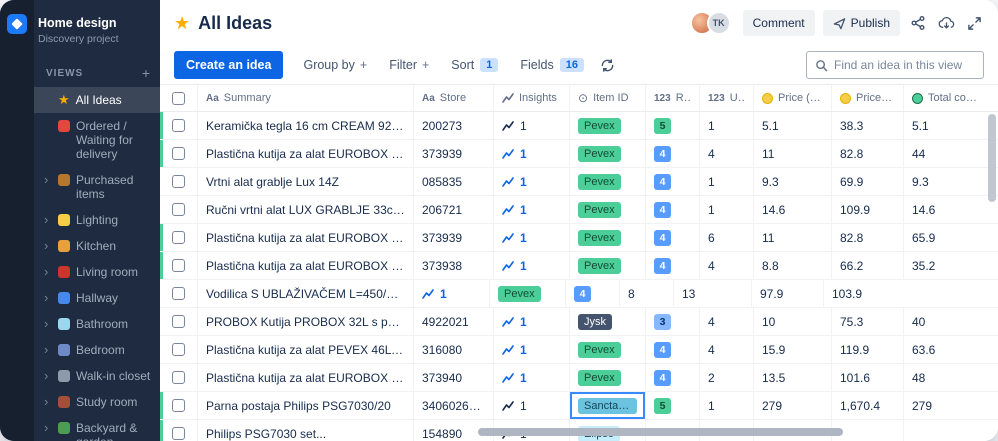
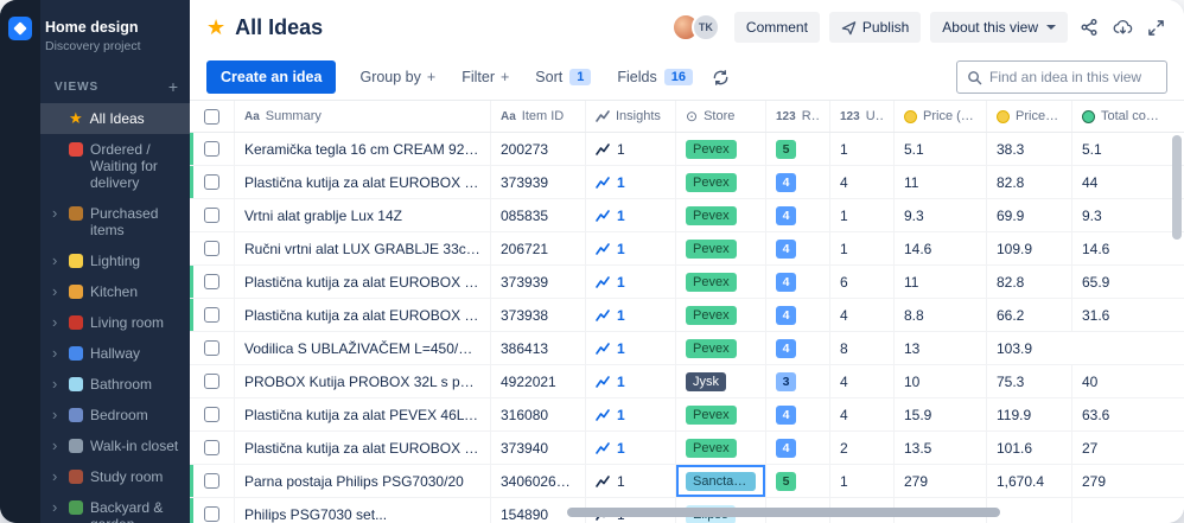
  Home design
  Discovery project
  VIEWS
  +
  ★
  All Ideas
  Ordered / Waiting for delivery
  ›
  Purchased items
  ›
  Lighting
  ›
  Kitchen
  ›
  Living room
  ›
  Hallway
  ›
  Bathroom
  ›
  Bedroom
  ›
  Walk-in closet
  ›
  Study room
  ›
  ★
  All Ideas
  TK
  Comment
  Publish
+ About this view
  Create an idea
  Group by
  +
  Filter
  +
  Sort
  1
  Fields
  16
  Find an idea in this view
  Aa
  Summary
  Aa
- Store
+ Item ID
  Insights
  ⊙
- Item ID
+ Store
  123
  123
  Price (EU
  Price (H
  Keramička tegla 16 cm CREAM 920/1
  200273
  1
  Pevex
  5
  1
  5.1
  38.3
  5.1
  373939
  1
  Pevex
  4
  4
  11
  82.8
  44
  Vrtni alat grablje Lux 14Z
  085835
  1
  Pevex
  4
  1
  9.3
  69.9
  9.3
  Ručni vrtni alat LUX GRABLJE 33cm
  206721
  1
  Pevex
  4
  1
  14.6
  109.9
  14.6
  373939
  1
  Pevex
  4
  6
  11
  82.8
  65.9
  373938
  1
  Pevex
  4
  4
  8.8
  66.2
- 35.2
+ 31.6
  Vodilica S UBLAŽIVAČEM L=450/A=4
+ 386413
  1
  Pevex
  4
  8
  13
- 97.9
  103.9
  4922021
  1
  Jysk
  3
  4
  10
  75.3
  40
  Plastična kutija za alat PEVEX 46L S
  316080
  1
  Pevex
  4
  4
  15.9
  119.9
  63.6
  373940
  1
  Pevex
  4
  2
  13.5
  101.6
- 48
+ 27
  Parna postaja Philips PSG7030/20
  340602604
  1
  5
  1
  279
  1,670.4
  279
  Philips PSG7030 set...
  154890
